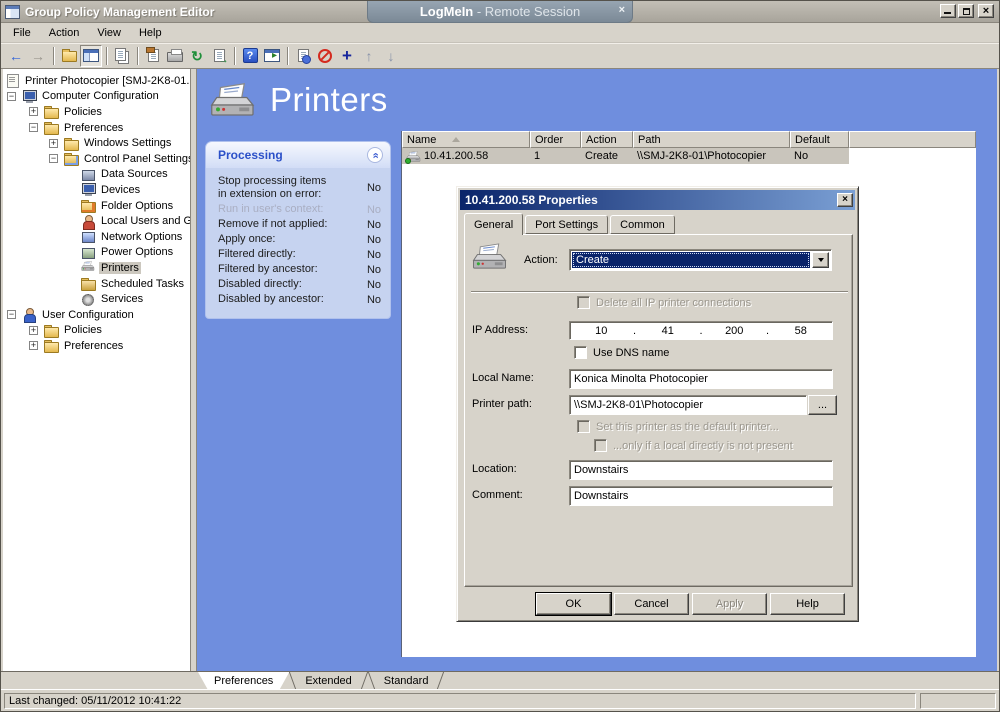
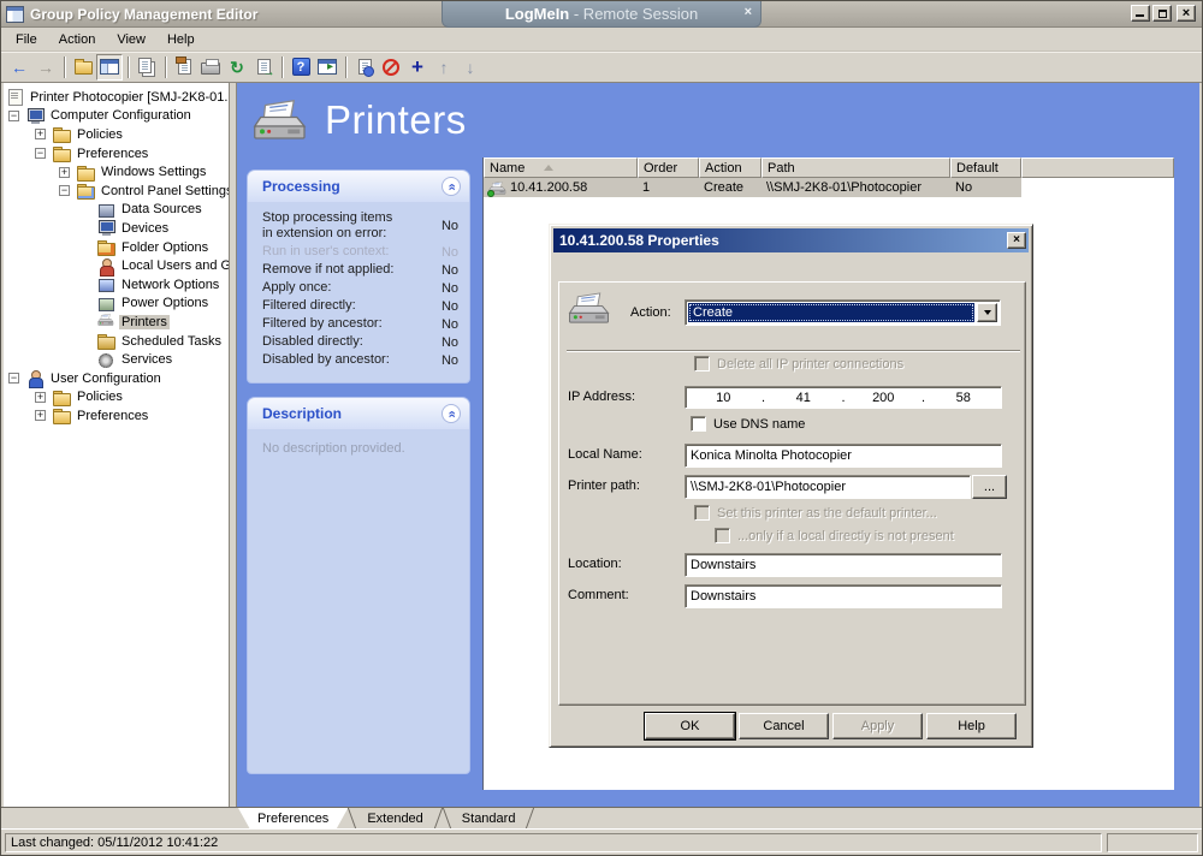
  Group Policy Management Editor
  LogMeIn
  - Remote Session
  ×
  File
  Action
  View
  Help
  ←
  →
  ↻
  ?
  +
  ↑
  ↓
  Printer Photocopier [SMJ-2K8-01.
  −
  Computer Configuration
  +
  Policies
  −
  Preferences
  +
  Windows Settings
  −
  Control Panel Setting
  Data Sources
  Devices
  Folder Options
  Local Users and G
  Network Options
  Power Options
  Printers
  Scheduled Tasks
  Services
  −
  User Configuration
  +
  Policies
  +
  Preferences
  Printers
  Processing
  Stop processing items in extension on error:
  No
  Run in user's context:
  No
  Remove if not applied:
  No
  Apply once:
  No
  Filtered directly:
  No
  Filtered by ancestor:
  No
  Disabled directly:
  No
  Disabled by ancestor:
  No
+ Description
+ No description provided.
  Name
  Order
  Action
  Path
  Default
  10.41.200.58
  1
  Create
  \\SMJ-2K8-01\Photocopier
  No
  10.41.200.58 Properties
- General
- Port Settings
- Common
  Action:
  Create
  Delete all IP printer connections
  IP Address:
  10
  .
  41
  .
  200
  .
  58
  Use DNS name
  Local Name:
  Konica Minolta Photocopier
  Printer path:
  \\SMJ-2K8-01\Photocopier
  ...
  Set this printer as the default printer...
  ...only if a local directly is not present
  Location:
  Downstairs
  Comment:
  Downstairs
  OK
  Cancel
  Apply
  Help
  Preferences
  Extended
  Standard
  Last changed: 05/11/2012 10:41:22
